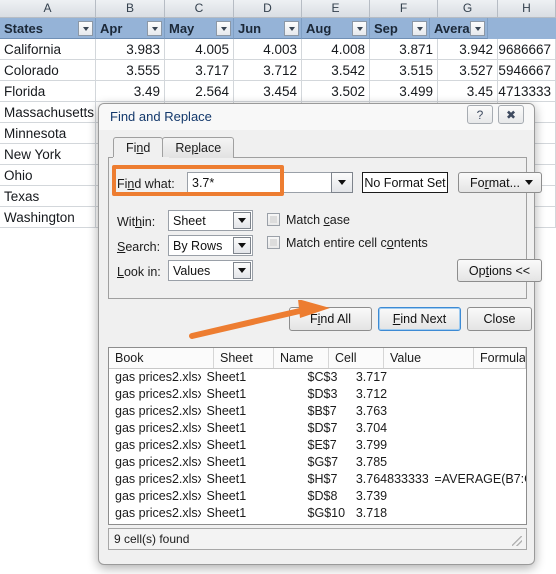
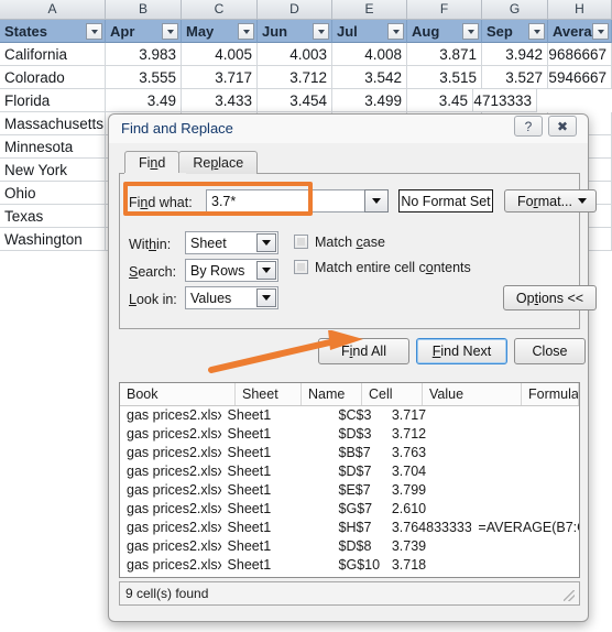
  A
  B
  C
  D
  E
  F
  G
  H
  States
  Apr
  May
  Jun
+ Jul
  Aug
  Sep
  Avera
  California
  3.983
  4.005
  4.003
  4.008
  3.871
  3.942
  9686667
  Colorado
  3.555
  3.717
  3.712
  3.542
  3.515
  3.527
  5946667
  Florida
  3.49
- 2.564
+ 3.433
  3.454
- 3.502
  3.499
  3.45
  4713333
  Massachusetts
  Minnesota
  New York
  Ohio
  Texas
  Washington
  Find and Replace
  ?
  ✖
  Find
  Replace
  Find what:
  3.7*
  No Format Set
  Format...
  Within:
  Sheet
  Search:
  By Rows
  Look in:
  Values
  Match case
  Match entire cell contents
  Options <<
  Find All
  Find Next
  Close
  Book
  Sheet
  Name
  Cell
  Value
  Formula
  gas prices2.xls
  Sheet1
  $C$3
  3.717
  gas prices2.xls
  Sheet1
  $D$3
  3.712
  gas prices2.xls
  Sheet1
  $B$7
  3.763
  gas prices2.xls
  Sheet1
  $D$7
  3.704
  gas prices2.xls
  Sheet1
  $E$7
  3.799
  gas prices2.xls
  Sheet1
  $G$7
- 3.785
+ 2.610
  gas prices2.xls
  Sheet1
  $H$7
  3.764833333
  =AVERAGE(B7:
  gas prices2.xls
  Sheet1
  $D$8
  3.739
  gas prices2.xls
  Sheet1
  $G$10
  3.718
  9 cell(s) found
